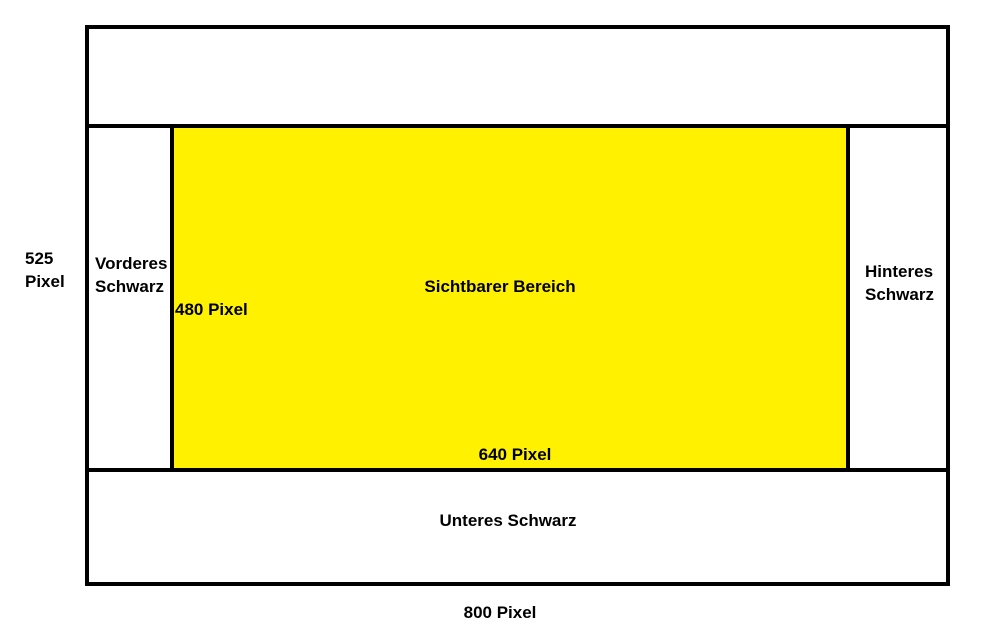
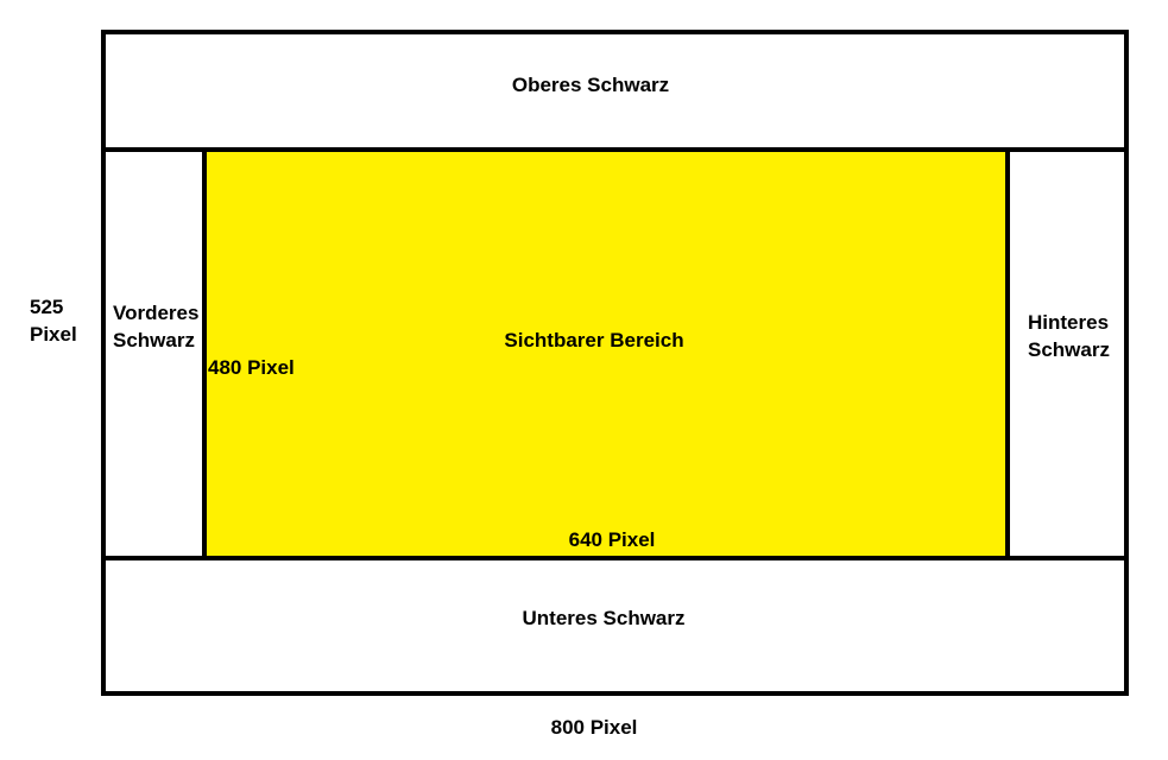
  525
  Pixel
+ Oberes Schwarz
  Vorderes
  Schwarz
  Sichtbarer Bereich
  480 Pixel
  640 Pixel
  Hinteres
  Schwarz
  Unteres Schwarz
  800 Pixel
